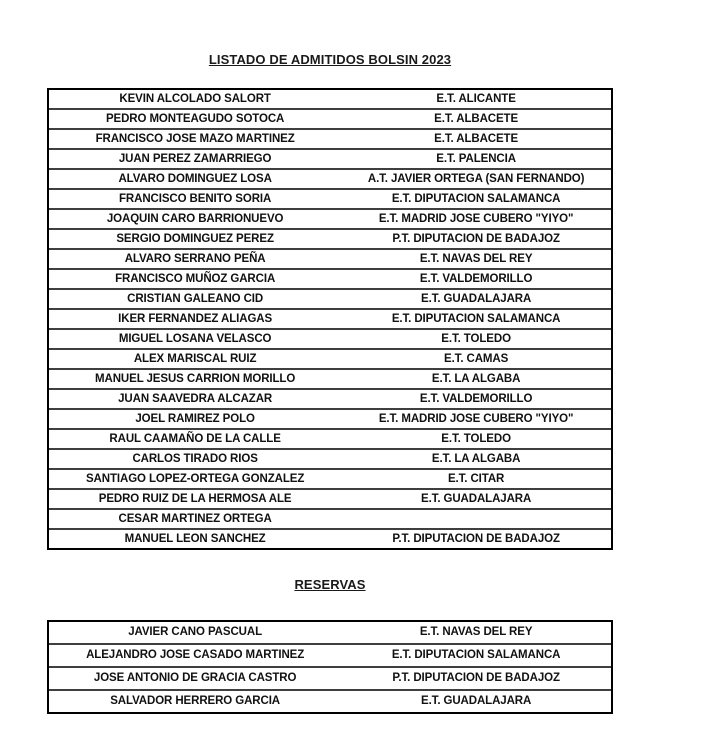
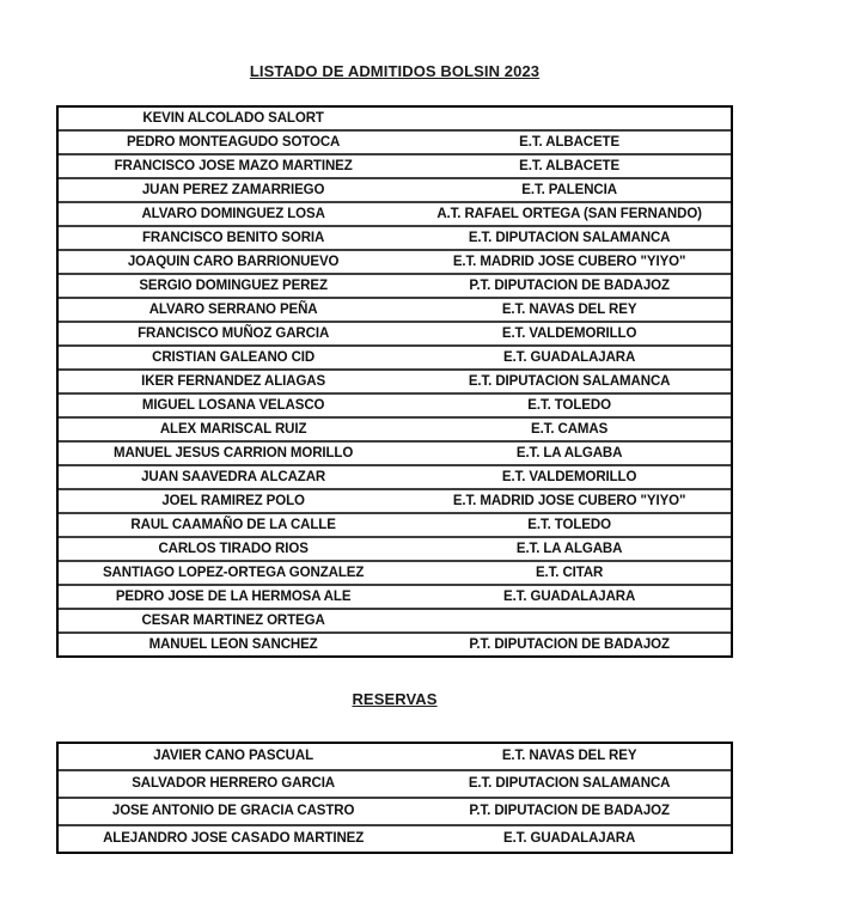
  LISTADO DE ADMITIDOS BOLSIN 2023
  KEVIN ALCOLADO SALORT
- E.T. ALICANTE
  PEDRO MONTEAGUDO SOTOCA
  E.T. ALBACETE
  FRANCISCO JOSE MAZO MARTINEZ
  E.T. ALBACETE
  JUAN PEREZ ZAMARRIEGO
  E.T. PALENCIA
  ALVARO DOMINGUEZ LOSA
- A.T. JAVIER ORTEGA (SAN FERNANDO)
+ A.T. RAFAEL ORTEGA (SAN FERNANDO)
  FRANCISCO BENITO SORIA
  E.T. DIPUTACION SALAMANCA
  JOAQUIN CARO BARRIONUEVO
  E.T. MADRID JOSE CUBERO "YIYO"
  SERGIO DOMINGUEZ PEREZ
  P.T. DIPUTACION DE BADAJOZ
  ALVARO SERRANO PEÑA
  E.T. NAVAS DEL REY
  FRANCISCO MUÑOZ GARCIA
  E.T. VALDEMORILLO
  CRISTIAN GALEANO CID
  E.T. GUADALAJARA
  IKER FERNANDEZ ALIAGAS
  E.T. DIPUTACION SALAMANCA
  MIGUEL LOSANA VELASCO
  E.T. TOLEDO
  ALEX MARISCAL RUIZ
  E.T. CAMAS
  MANUEL JESUS CARRION MORILLO
  E.T. LA ALGABA
  JUAN SAAVEDRA ALCAZAR
  E.T. VALDEMORILLO
  JOEL RAMIREZ POLO
  E.T. MADRID JOSE CUBERO "YIYO"
  RAUL CAAMAÑO DE LA CALLE
  E.T. TOLEDO
  CARLOS TIRADO RIOS
  E.T. LA ALGABA
  SANTIAGO LOPEZ-ORTEGA GONZALEZ
  E.T. CITAR
- PEDRO RUIZ DE LA HERMOSA ALE
+ PEDRO JOSE DE LA HERMOSA ALE
  E.T. GUADALAJARA
  CESAR MARTINEZ ORTEGA
  MANUEL LEON SANCHEZ
  P.T. DIPUTACION DE BADAJOZ
  RESERVAS
  JAVIER CANO PASCUAL
  E.T. NAVAS DEL REY
- ALEJANDRO JOSE CASADO MARTINEZ
+ SALVADOR HERRERO GARCIA
  E.T. DIPUTACION SALAMANCA
  JOSE ANTONIO DE GRACIA CASTRO
  P.T. DIPUTACION DE BADAJOZ
- SALVADOR HERRERO GARCIA
+ ALEJANDRO JOSE CASADO MARTINEZ
  E.T. GUADALAJARA
